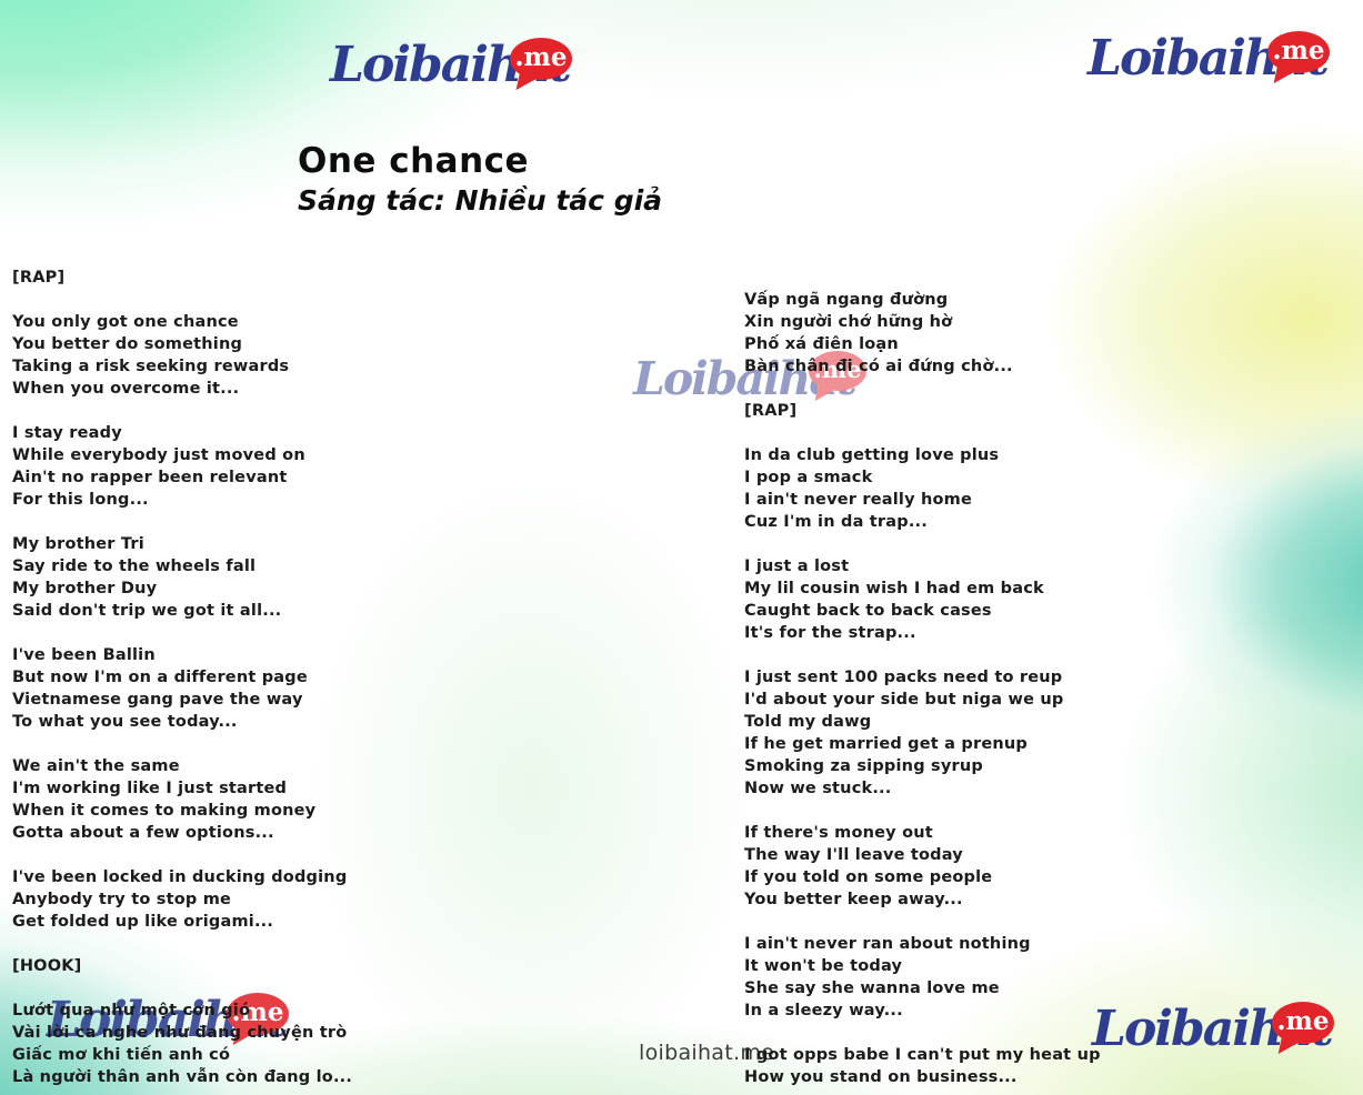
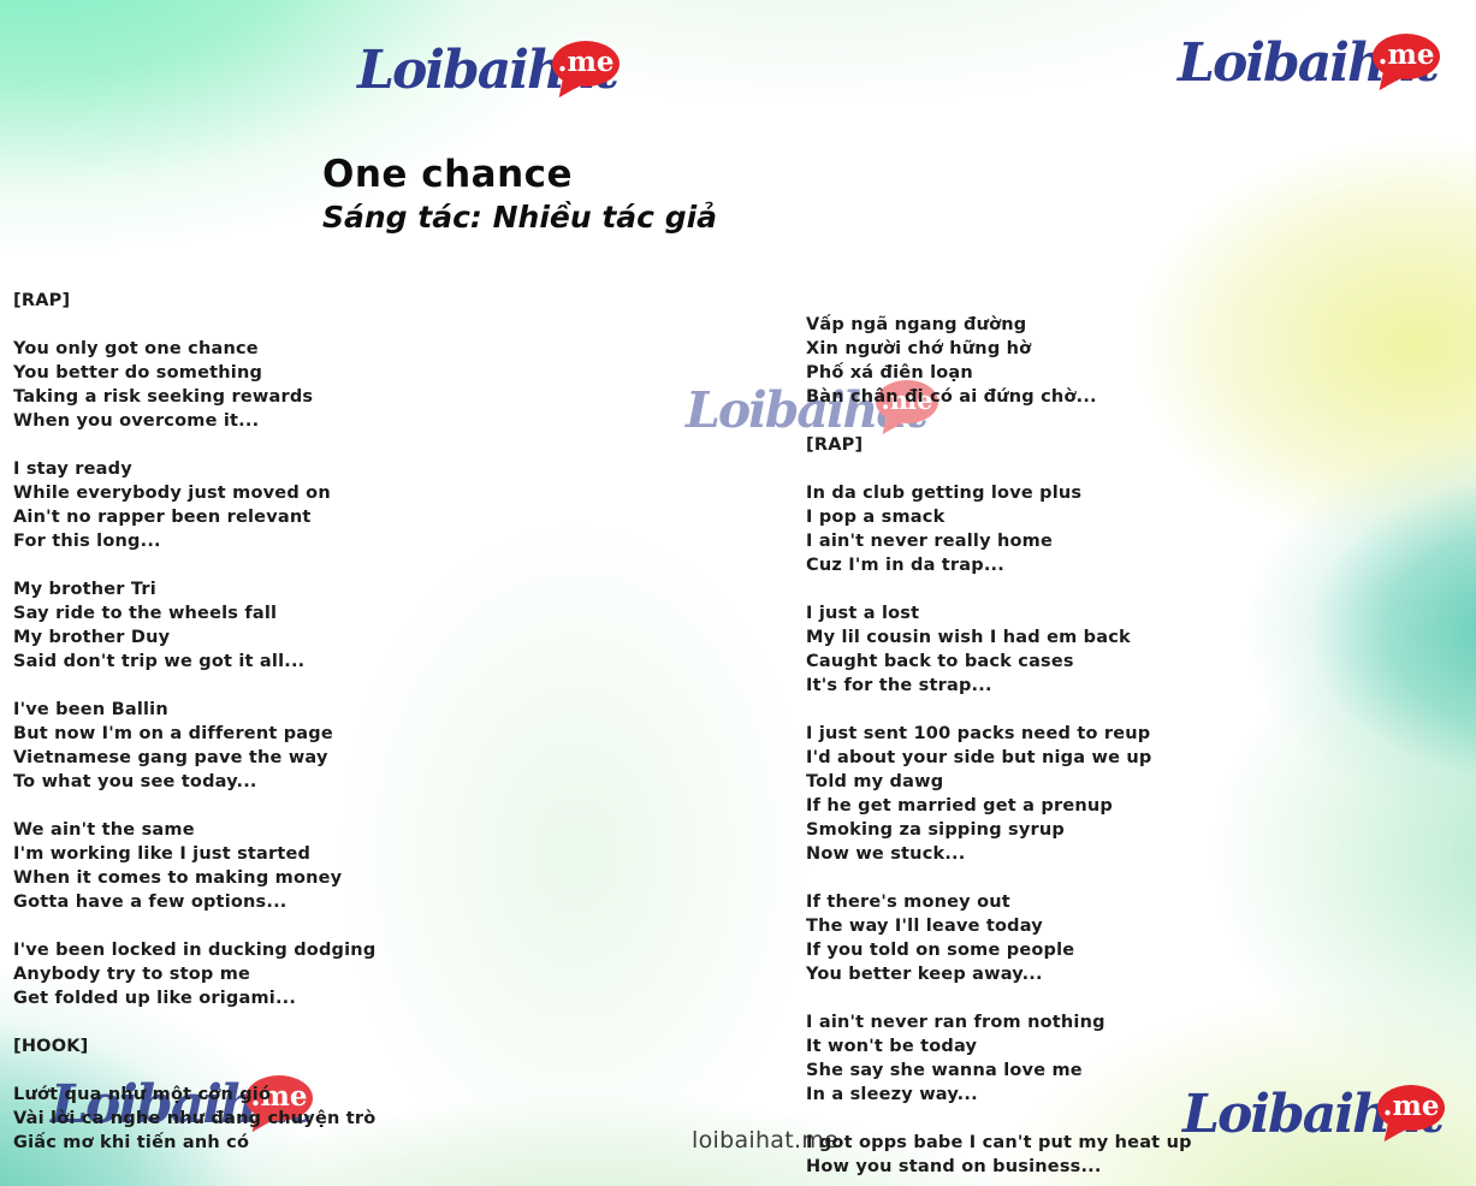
  Loibaih
  .me
  Loibaih
  .me
  Loibaihat
  .me
  Loibaihat
  .me
  Loibaih
  .me
  One chance
  Sáng tác: Nhiều tác giả
  [RAP]
  You only got one chance
  You better do something
  Taking a risk seeking rewards
  When you overcome it...
  I stay ready
  While everybody just moved on
  Ain't no rapper been relevant
  For this long...
  My brother Tri
  Say ride to the wheels fall
  My brother Duy
  Said don't trip we got it all...
  I've been Ballin
  But now I'm on a different page
  Vietnamese gang pave the way
  To what you see today...
  We ain't the same
  I'm working like I just started
  When it comes to making money
- Gotta about a few options...
+ Gotta have a few options...
  I've been locked in ducking dodging
  Anybody try to stop me
  Get folded up like origami...
  [HOOK]
  Lướt qua như một cơn gió
  Vài lời ca nghe như đang chuyện trò
  Giấc mơ khi tiến anh có
- Là người thân anh vẫn còn đang lo...
  Vấp ngã ngang đường
  Xin người chớ hững hờ
  Phố xá điên loạn
  Bàn chân đi có ai đứng chờ...
  [RAP]
  In da club getting love plus
  I pop a smack
  I ain't never really home
  Cuz I'm in da trap...
  I just a lost
  My lil cousin wish I had em back
  Caught back to back cases
  It's for the strap...
  I just sent 100 packs need to reup
  I'd about your side but niga we up
  Told my dawg
  If he get married get a prenup
  Smoking za sipping syrup
  Now we stuck...
  If there's money out
  The way I'll leave today
  If you told on some people
  You better keep away...
- I ain't never ran about nothing
+ I ain't never ran from nothing
  It won't be today
  She say she wanna love me
  In a sleezy way...
  I got opps babe I can't put my heat up
  How you stand on business...
  loibaihat.me
